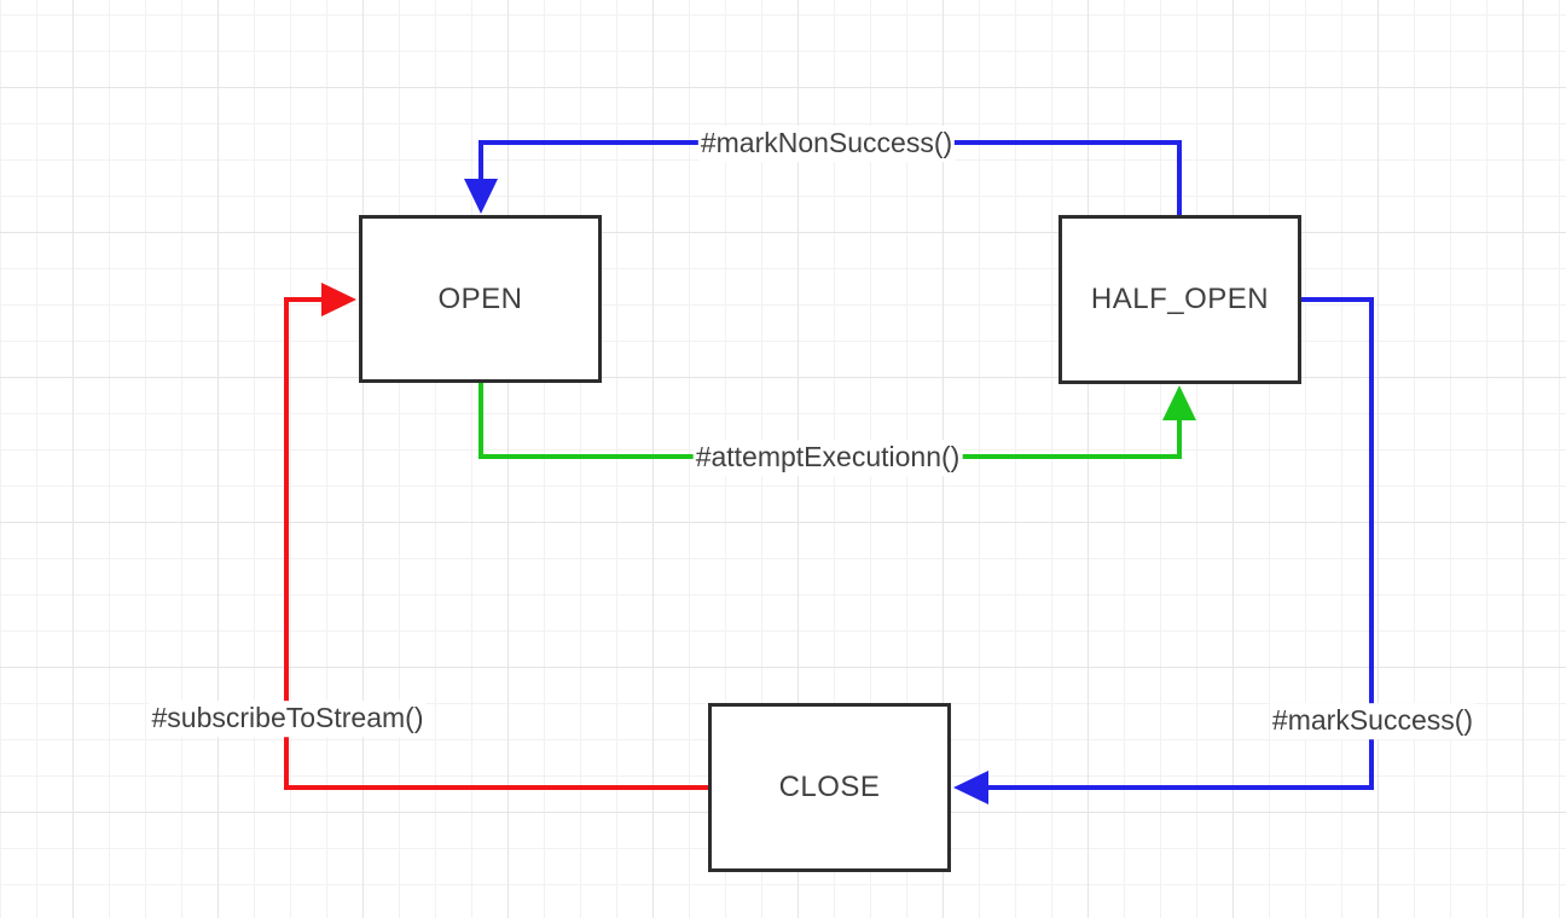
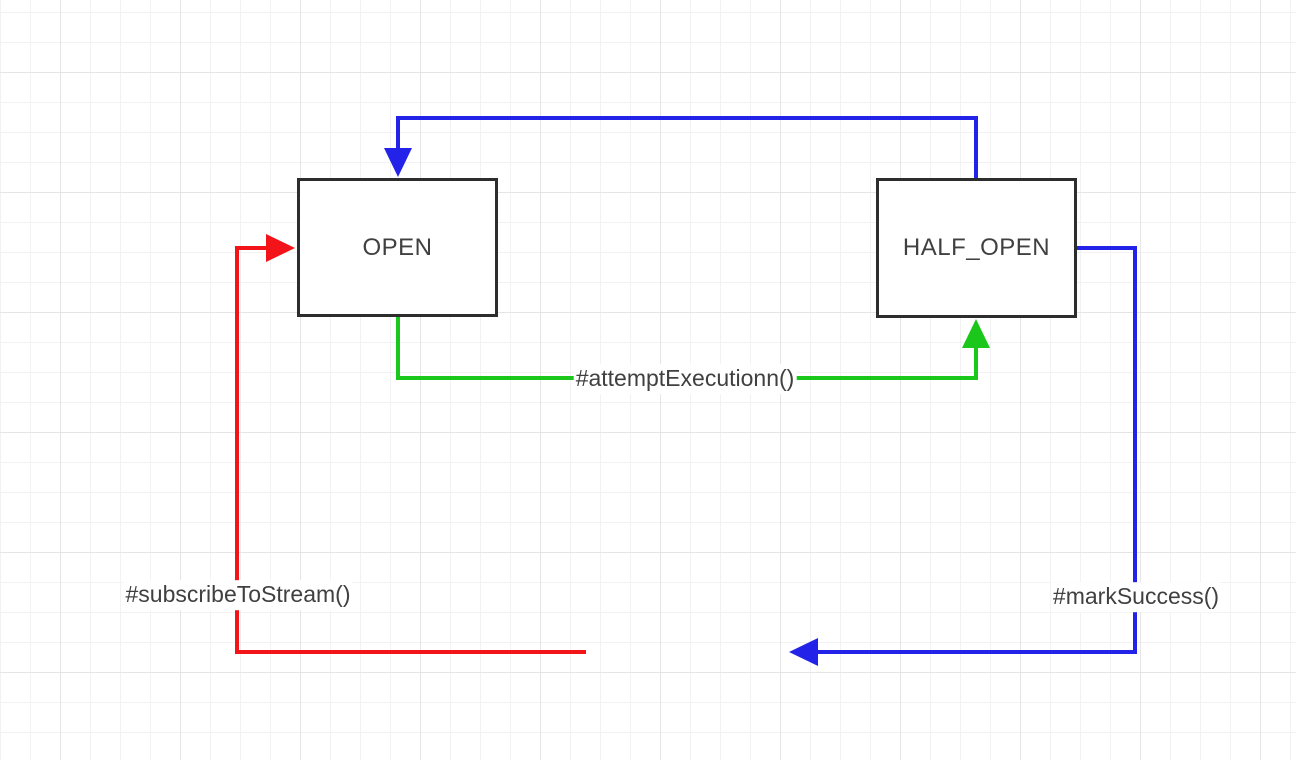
  OPEN
  HALF_OPEN
- CLOSE
- #markNonSuccess()
  #attemptExecutionn()
  #markSuccess()
  #subscribeToStream()
